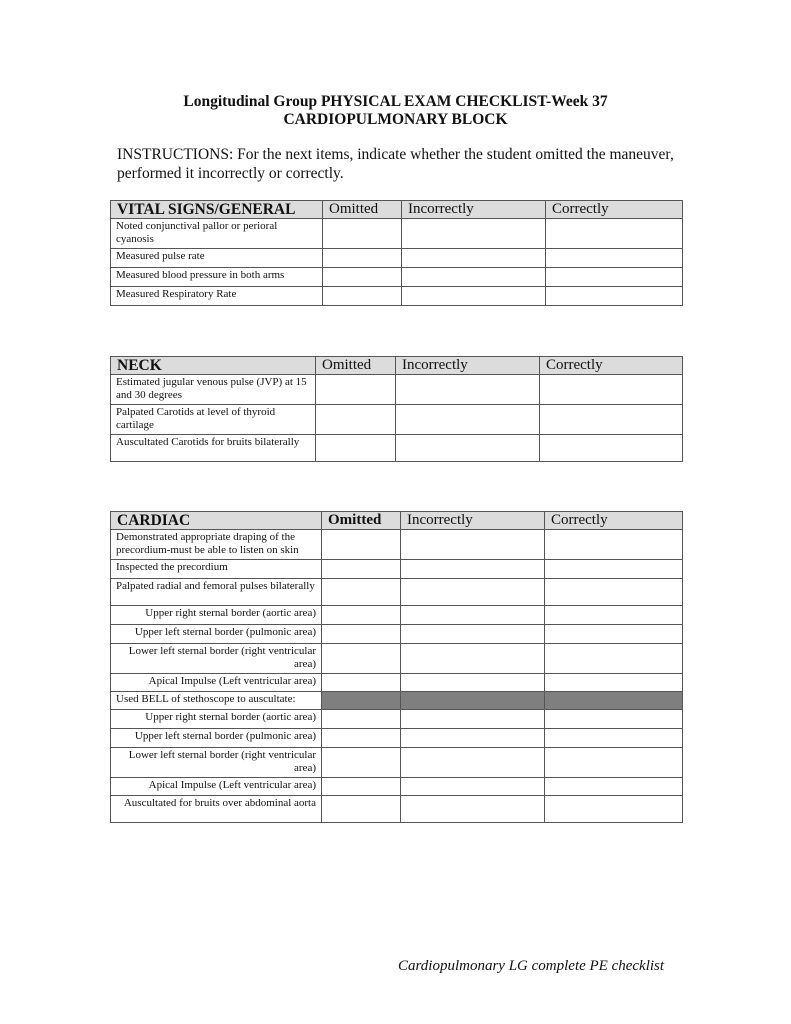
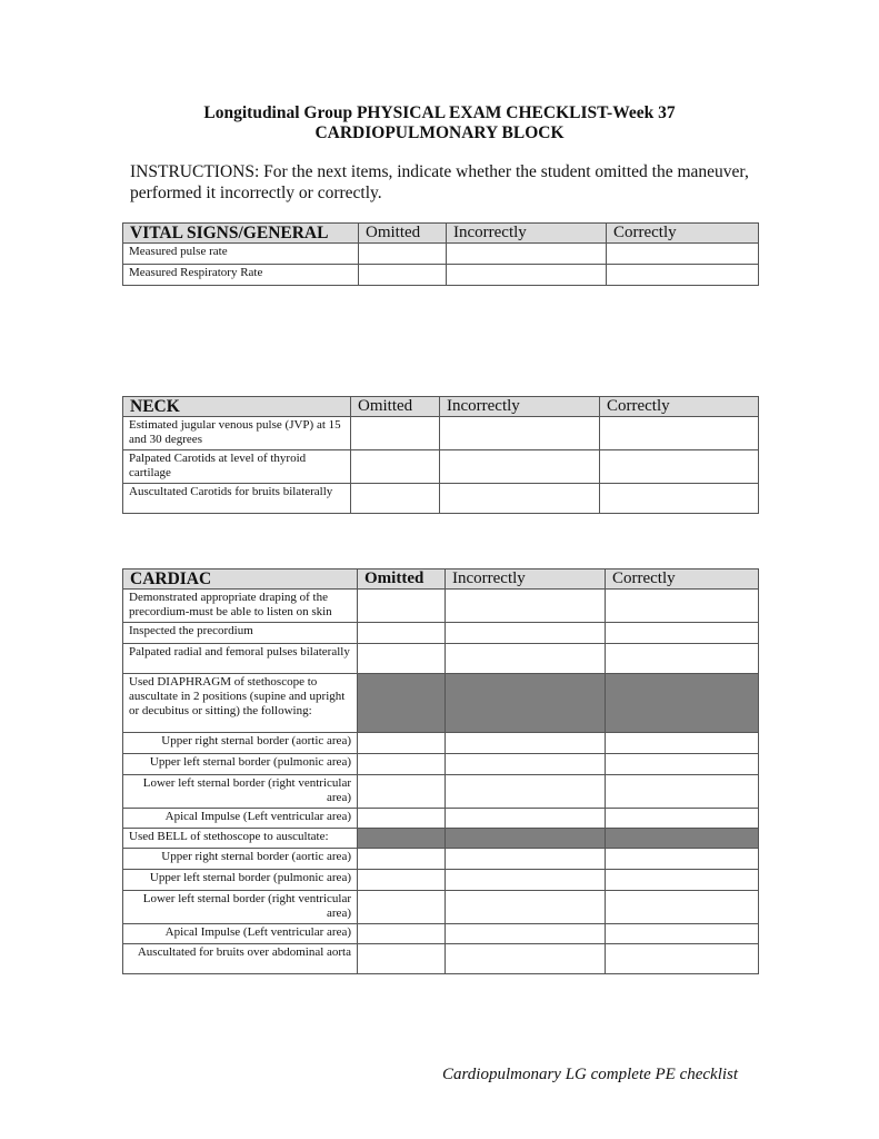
  Longitudinal Group PHYSICAL EXAM CHECKLIST-Week 37
  CARDIOPULMONARY BLOCK
  INSTRUCTIONS: For the next items, indicate whether the student omitted the maneuver, performed it incorrectly or correctly.
  VITAL SIGNS/GENERAL	Omitted	Incorrectly	Correctly
- Noted conjunctival pallor or perioral cyanosis
  Measured pulse rate
- Measured blood pressure in both arms
  Measured Respiratory Rate
  NECK	Omitted	Incorrectly	Correctly
  Estimated jugular venous pulse (JVP) at 15 and 30 degrees
  Palpated Carotids at level of thyroid cartilage
  Auscultated Carotids for bruits bilaterally
  CARDIAC	Omitted	Incorrectly	Correctly
  Demonstrated appropriate draping of the precordium-must be able to listen on skin
  Inspected the precordium
  Palpated radial and femoral pulses bilaterally
+ Used DIAPHRAGM of stethoscope to auscultate in 2 positions (supine and upright or decubitus or sitting) the following:
  Upper right sternal border (aortic area)
  Upper left sternal border (pulmonic area)
  Lower left sternal border (right ventricular area)
  Apical Impulse (Left ventricular area)
  Used BELL of stethoscope to auscultate:
  Upper right sternal border (aortic area)
  Upper left sternal border (pulmonic area)
  Lower left sternal border (right ventricular area)
  Apical Impulse (Left ventricular area)
  Auscultated for bruits over abdominal aorta
  Cardiopulmonary LG complete PE checklist
